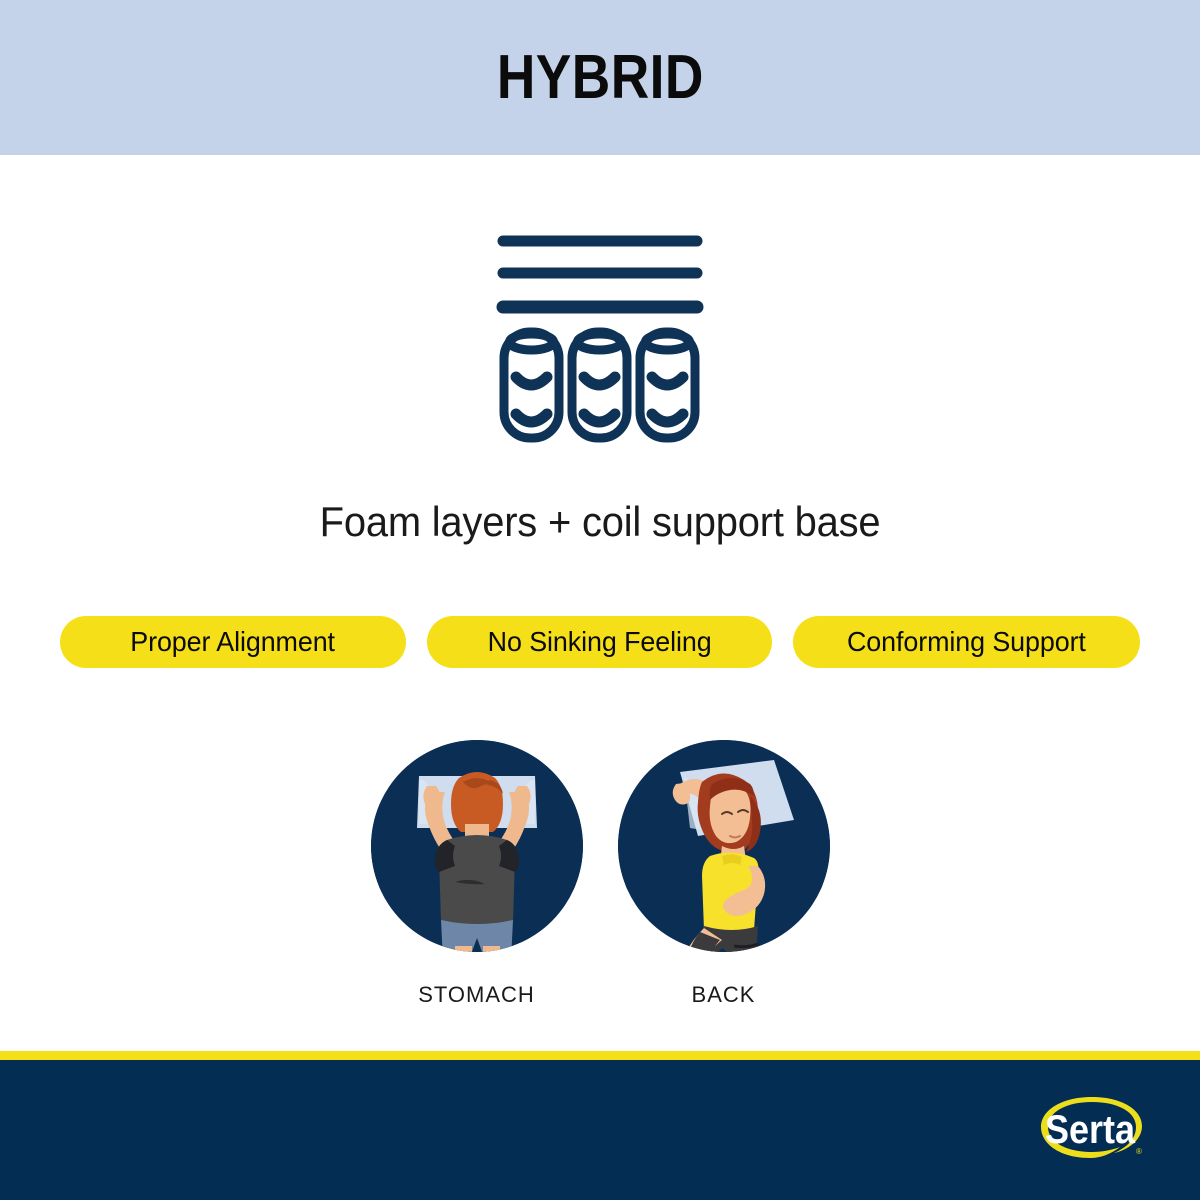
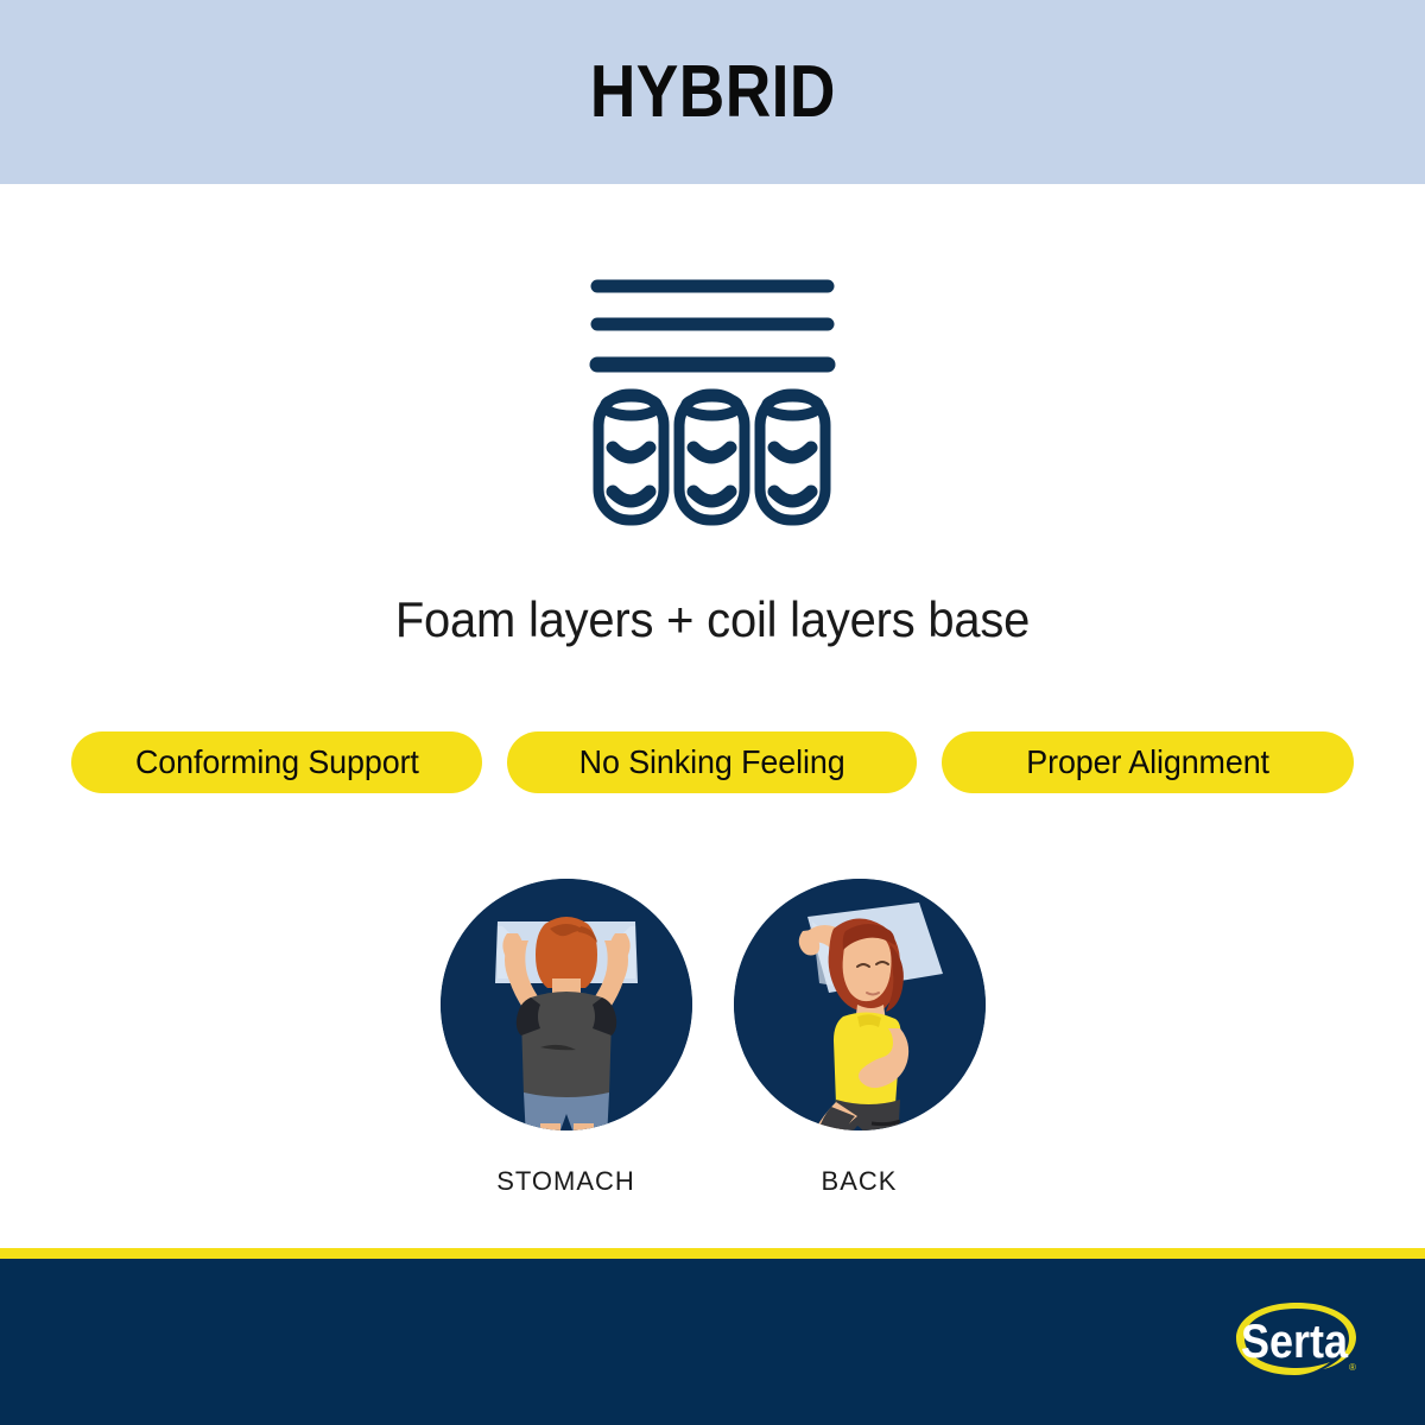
  HYBRID
- Foam layers + coil support base
+ Foam layers + coil layers base
- Proper Alignment
+ Conforming Support
  No Sinking Feeling
- Conforming Support
+ Proper Alignment
  STOMACH
  BACK
  Serta
  ®
